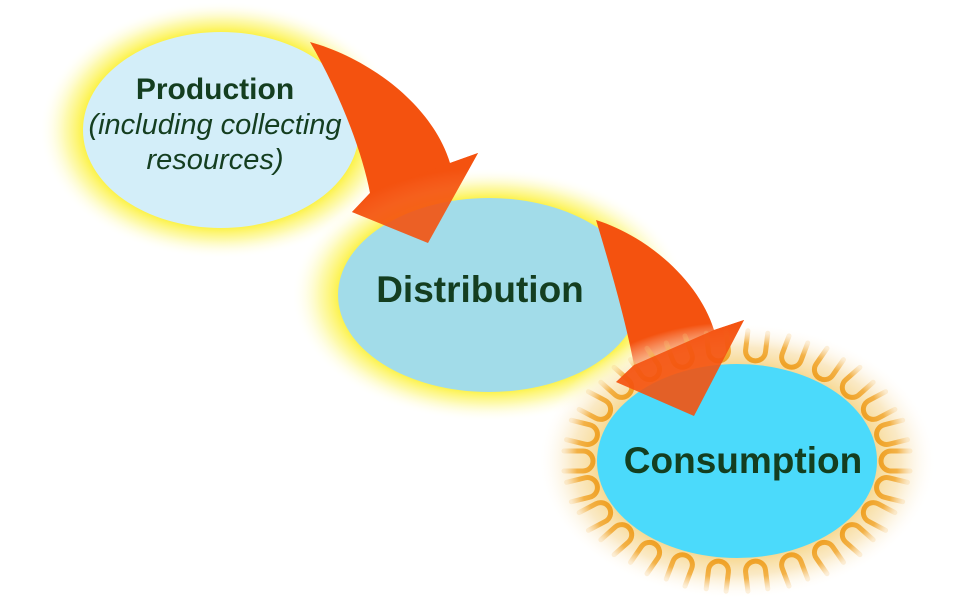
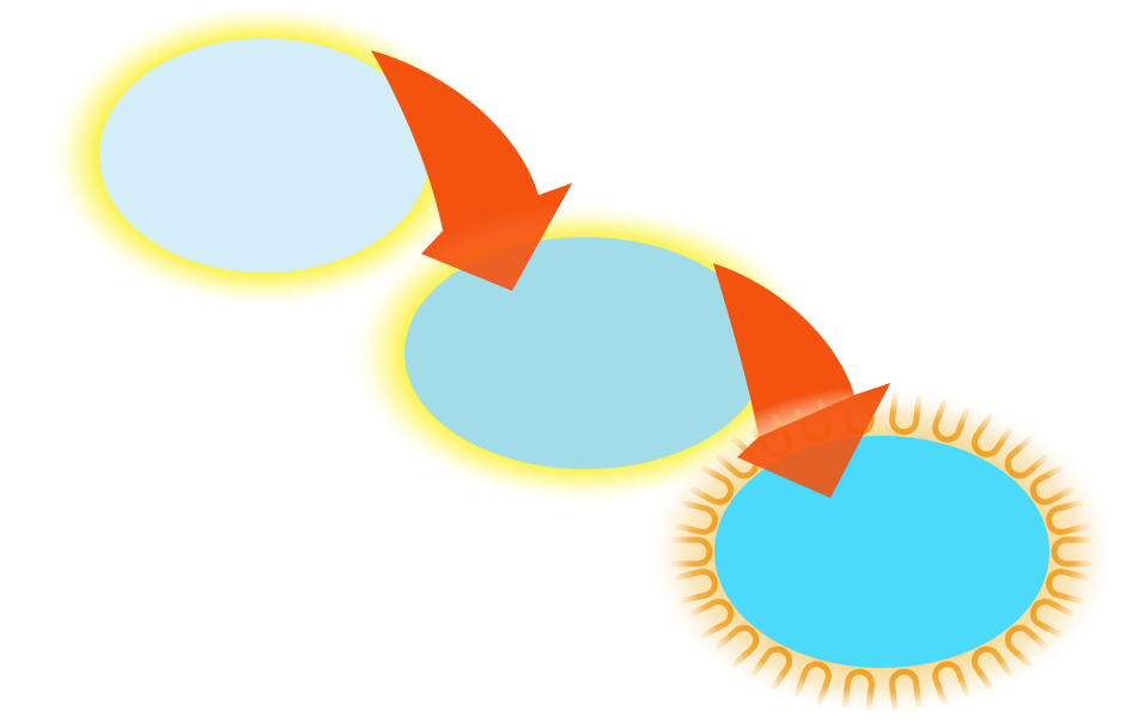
- Production
- (including collecting
- resources)
- Distribution
- Consumption
